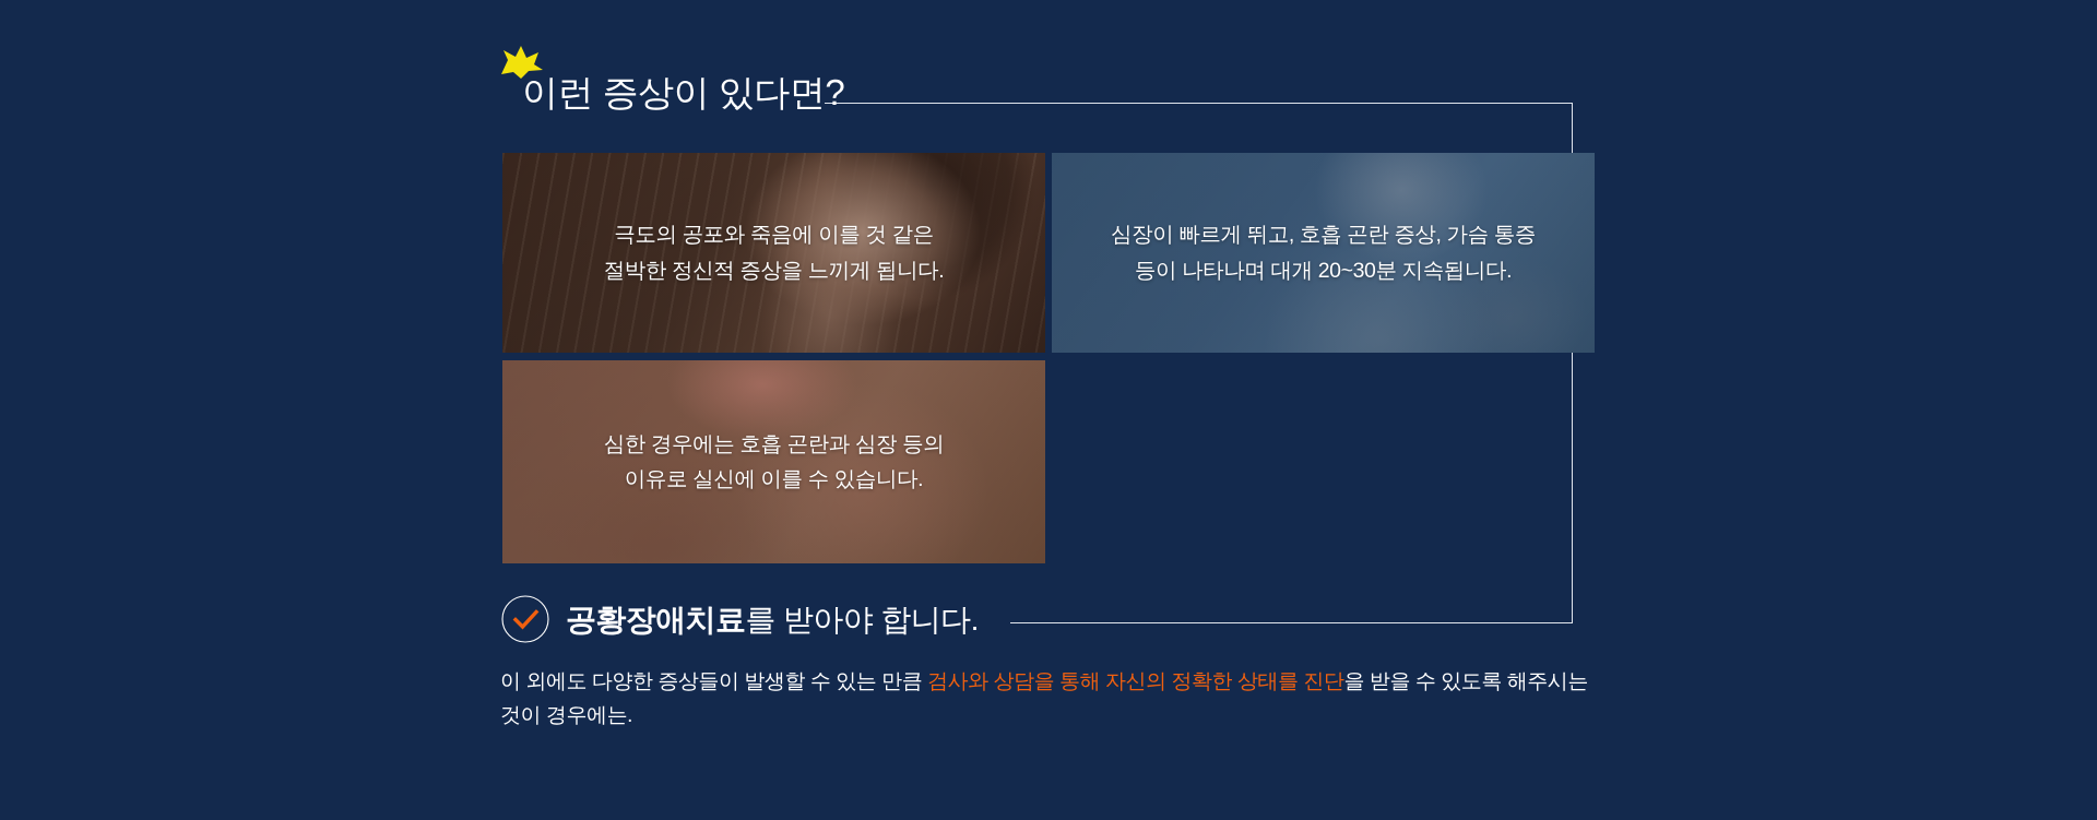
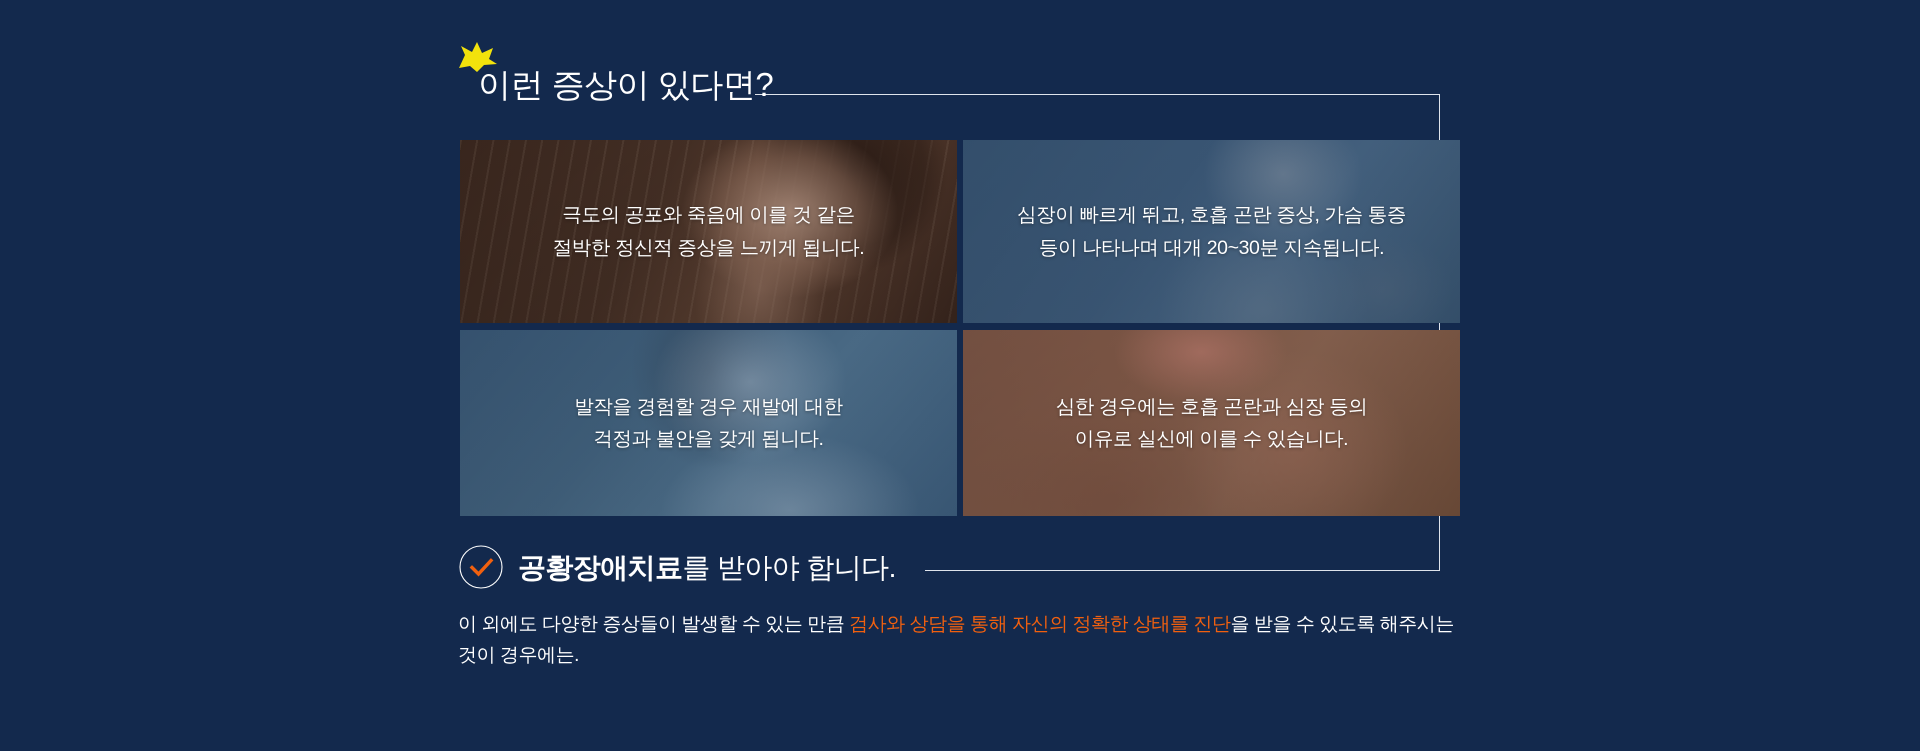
  이런 증상이 있다면?
  극도의 공포와 죽음에 이를 것 같은
  절박한 정신적 증상을 느끼게 됩니다.
  심장이 빠르게 뛰고, 호흡 곤란 증상, 가슴 통증
  등이 나타나며 대개 20~30분 지속됩니다.
+ 발작을 경험할 경우 재발에 대한
+ 걱정과 불안을 갖게 됩니다.
  심한 경우에는 호흡 곤란과 심장 등의
  이유로 실신에 이를 수 있습니다.
  공황장애치료를 받아야 합니다.
  이 외에도 다양한 증상들이 발생할 수 있는 만큼 검사와 상담을 통해 자신의 정확한 상태를 진단을 받을 수 있도록 해주시는 것이 경우에는.
